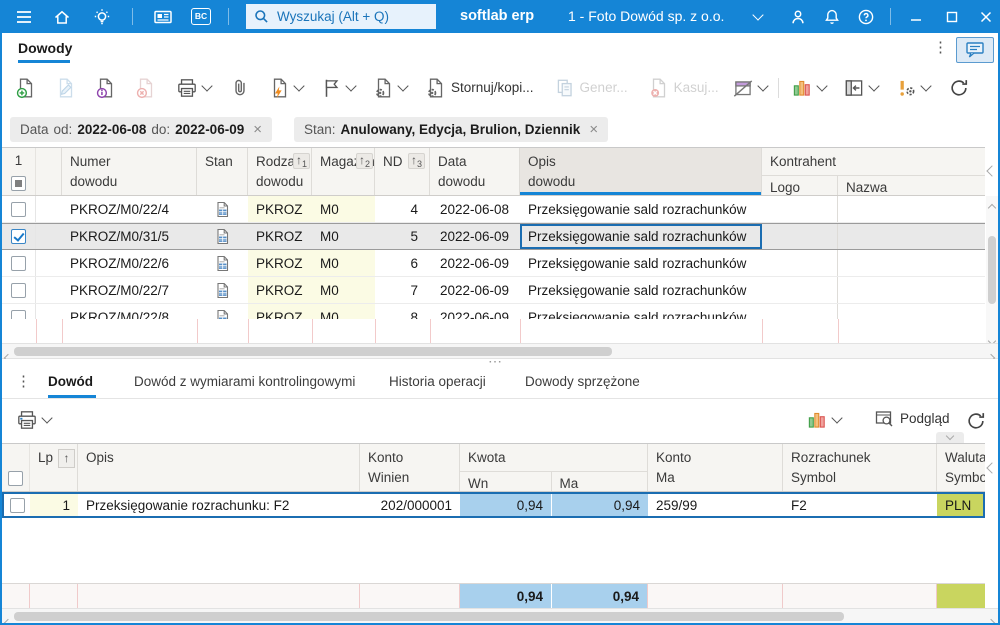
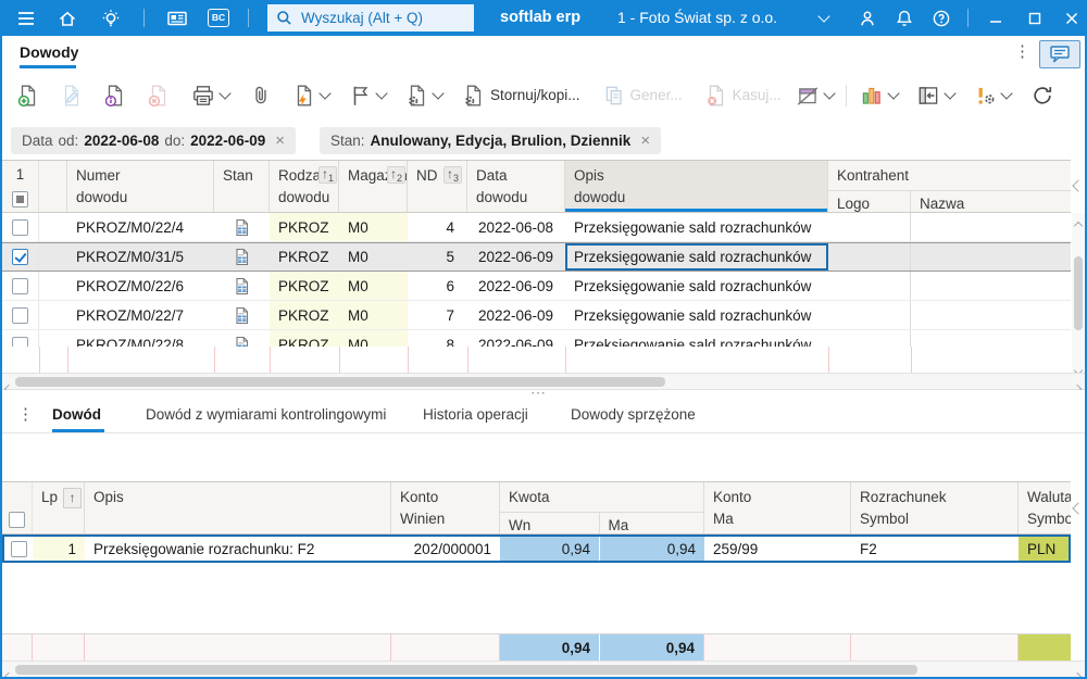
  BC
  Wyszukaj (Alt + Q)
  softlab erp
- 1 - Foto Dowód sp. z o.o.
+ 1 - Foto Świat sp. z o.o.
  Dowody
  ⋮
  Stornuj/kopi...
  Gener...
  Kasuj...
  Data
  od:
  2022-06-08
  do:
  2022-06-09
  ×
  Stan:
  Anulowany, Edycja, Brulion, Dziennik
  ×
  1
  Numer
  dowodu
  Stan
  Rodza
  dowodu
  ↑
  1
  ↑
  2
  ND
  ↑
  3
  Data
  dowodu
  Opis
  dowodu
  Kontrahent
  Logo
  Nazwa
  PKROZ/M0/22/4
  PKROZ
  M0
  4
  2022-06-08
  Przeksięgowanie sald rozrachunków
  PKROZ/M0/31/5
  PKROZ
  M0
  5
  2022-06-09
  Przeksięgowanie sald rozrachunków
  PKROZ/M0/22/6
  PKROZ
  M0
  6
  2022-06-09
  Przeksięgowanie sald rozrachunków
  PKROZ/M0/22/7
  PKROZ
  M0
  7
  2022-06-09
  Przeksięgowanie sald rozrachunków
  PKROZ/M0/22/8
  PKROZ
  M0
  8
  2022-06-09
  Przeksięgowanie sald rozrachunków
  ⋯
  ⋮
  Dowód
  Dowód z wymiarami kontrolingowymi
  Historia operacji
  Dowody sprzężone
- Podgląd
  Lp
  ↑
  Opis
  Konto
  Winien
  Kwota
  Wn
  Ma
  Konto
  Ma
  Rozrachunek
  Symbol
  Waluta
  Symbo
  1
  Przeksięgowanie rozrachunku: F2
  202/000001
  0,94
  0,94
  259/99
  F2
  PLN
  0,94
  0,94
